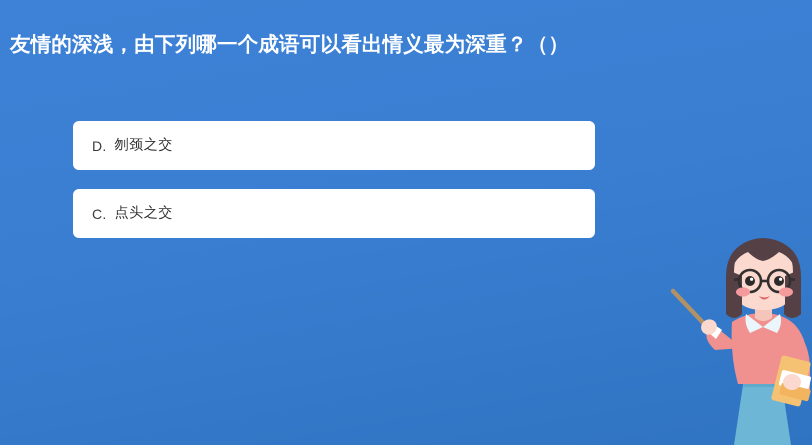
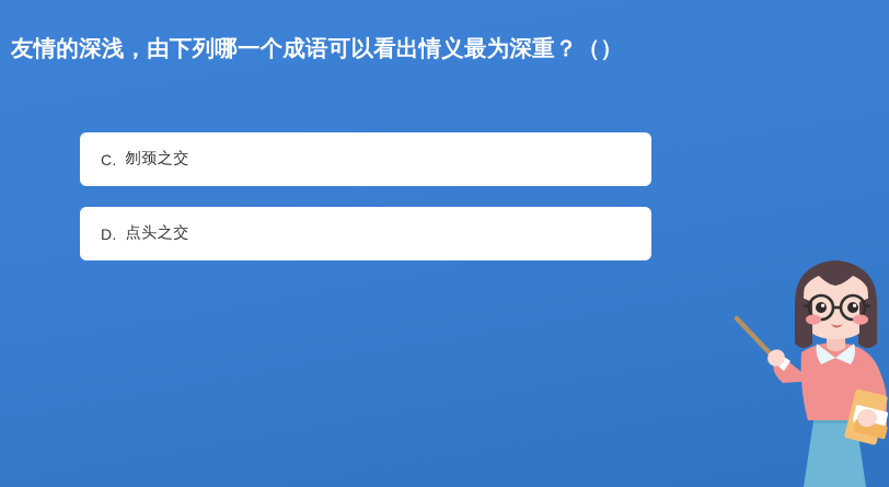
  友情的深浅，由下列哪一个成语可以看出情义最为深重？（）
- D.
+ C.
  刎颈之交
- C.
+ D.
  点头之交
